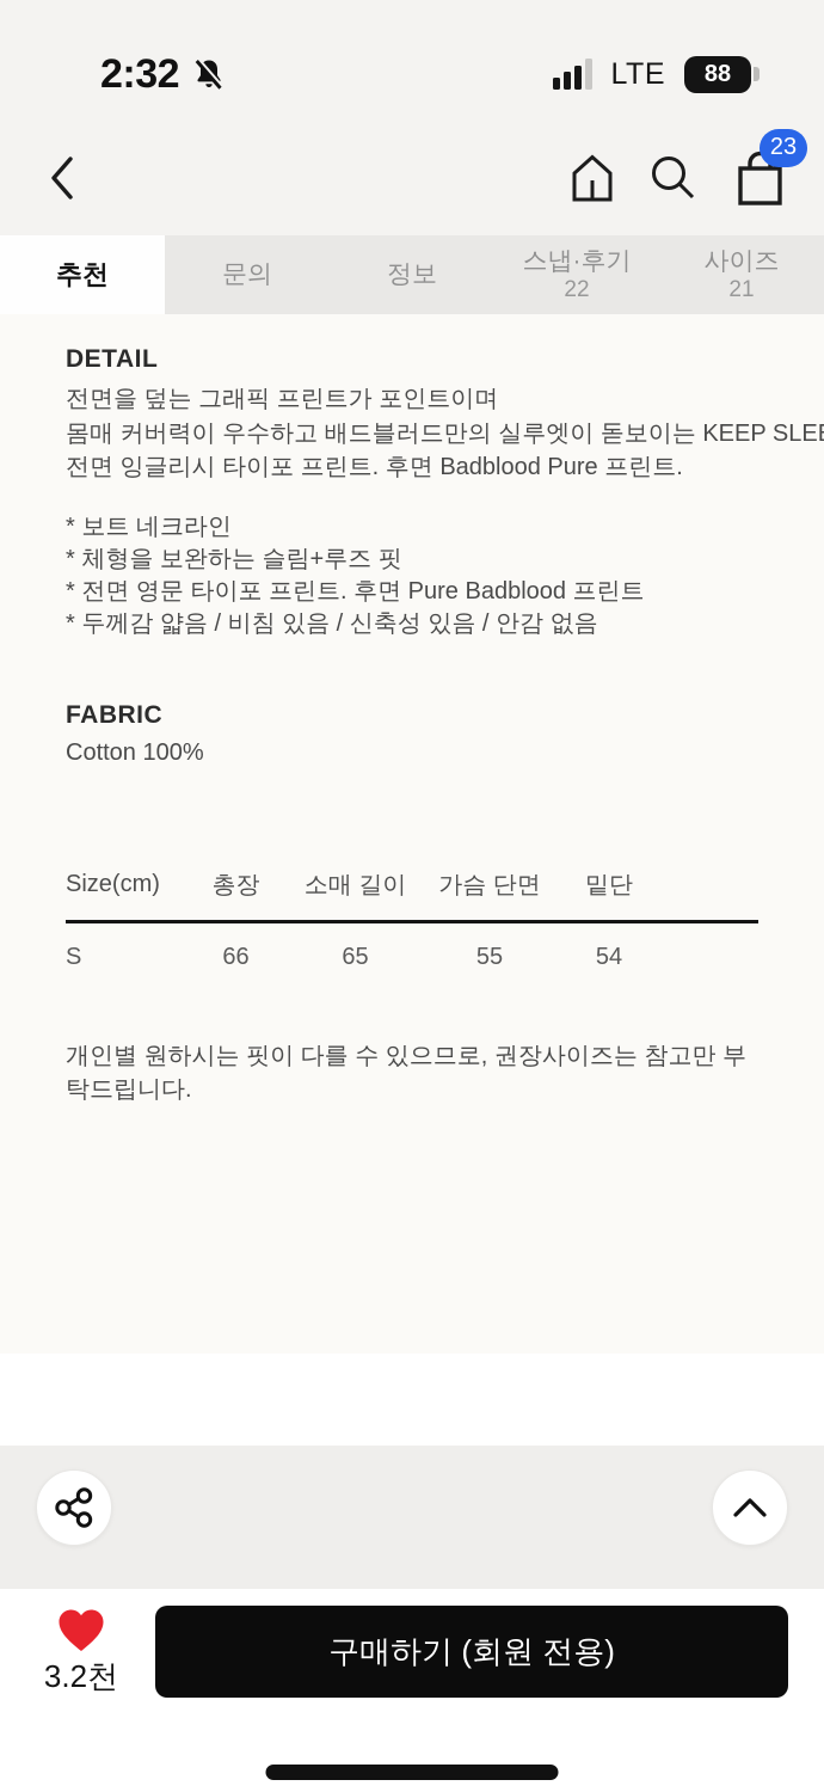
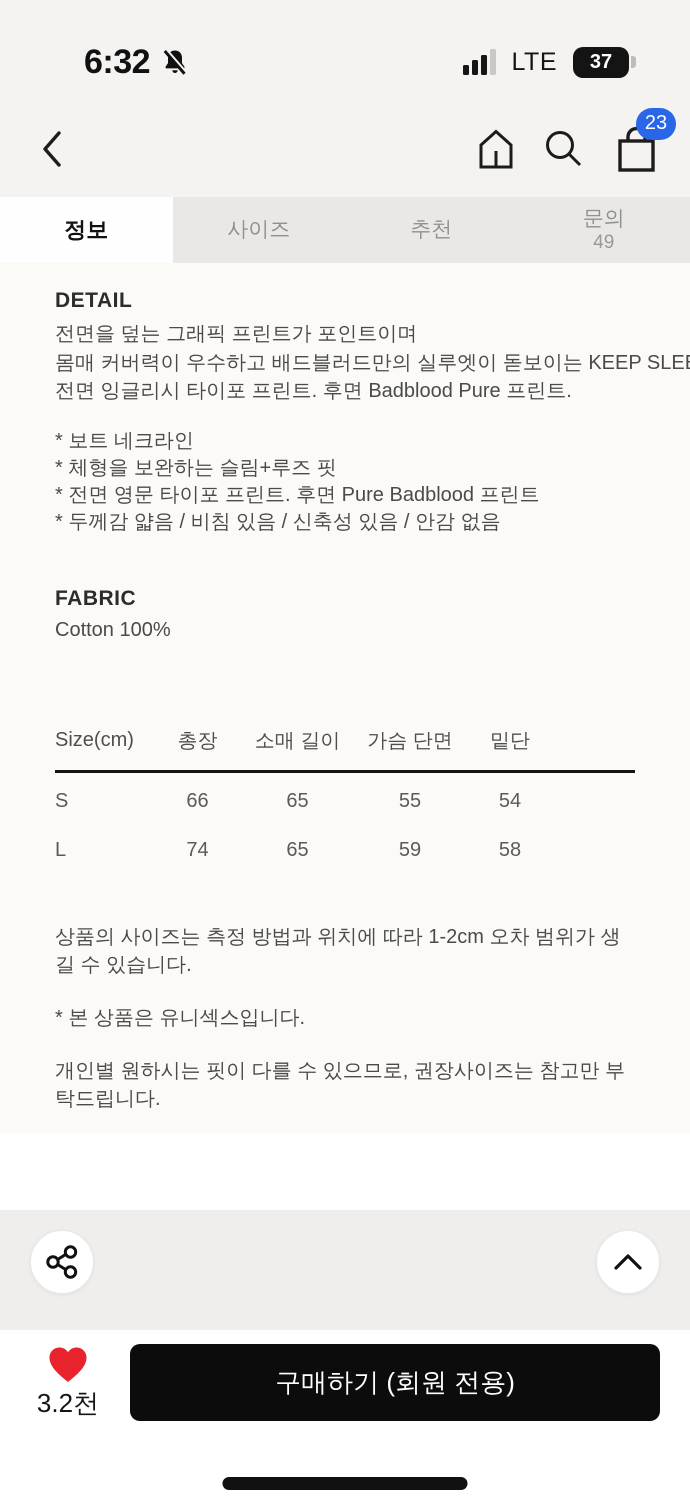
- 2:32
+ 6:32
  LTE
- 88
+ 37
  23
- 추천
+ 정보
- 문의
+ 사이즈
- 정보
+ 추천
- 스냅·후기
- 22
- 사이즈
+ 문의
- 21
+ 49
  DETAIL
  전면을 덮는 그래픽 프린트가 포인트이며
  몸매 커버력이 우수하고 배드블러드만의 실루엣이 돋보이는 KEEP SLE
  전면 잉글리시 타이포 프린트. 후면 Badblood Pure 프린트.
  * 보트 네크라인
  * 체형을 보완하는 슬림+루즈 핏
  * 전면 영문 타이포 프린트. 후면 Pure Badblood 프린트
  * 두께감 얇음 / 비침 있음 / 신축성 있음 / 안감 없음
  FABRIC
  Cotton 100%
  Size(cm)	총장	소매 길이	가슴 단면	밑단
  S	66	65	55	54
+ L	74	65	59	58
+ 상품의 사이즈는 측정 방법과 위치에 따라 1-2cm 오차 범위가 생길 수 있습니다.
+ * 본 상품은 유니섹스입니다.
  개인별 원하시는 핏이 다를 수 있으므로, 권장사이즈는 참고만 부탁드립니다.
  3.2천
  구매하기 (회원 전용)
